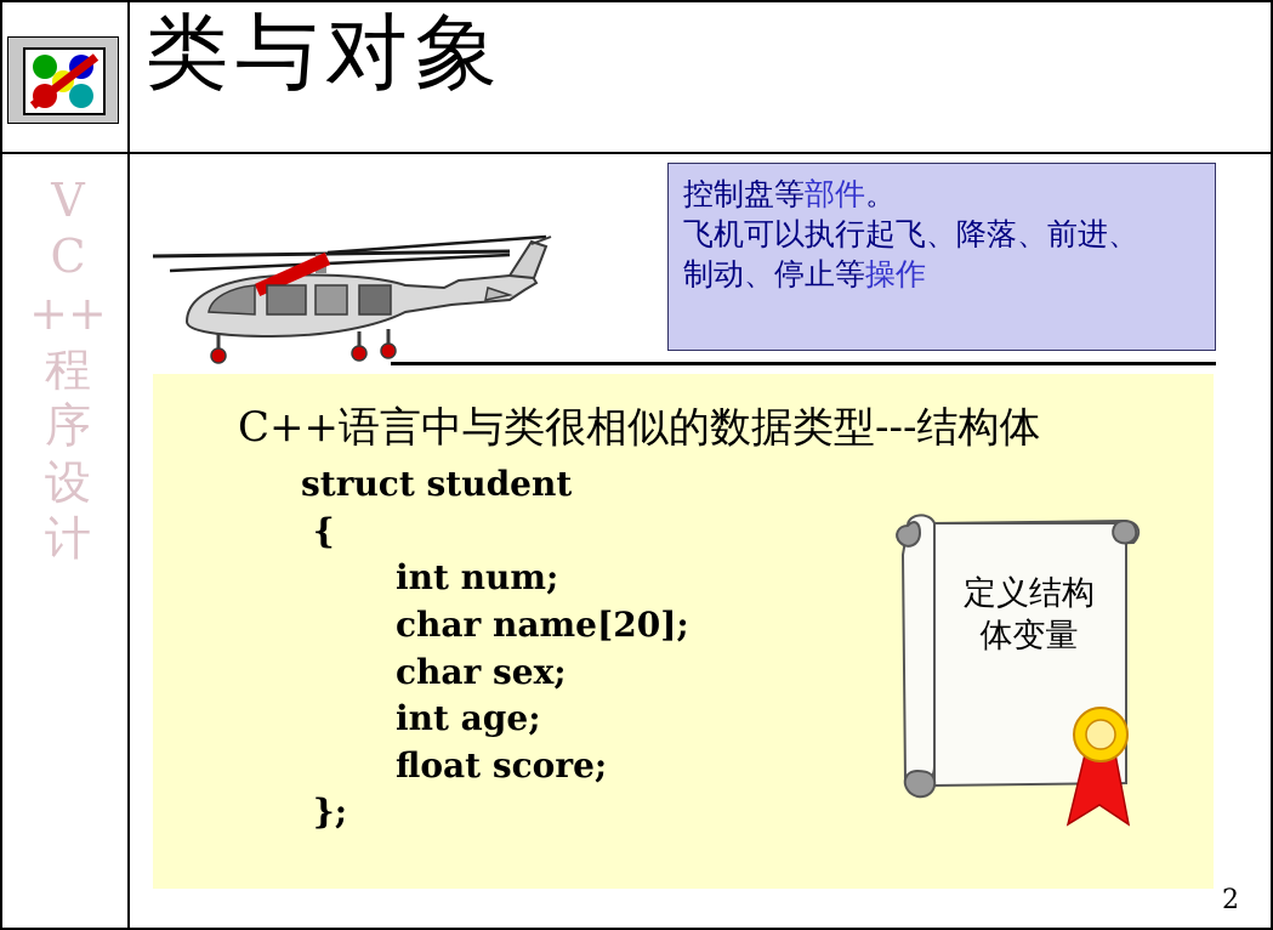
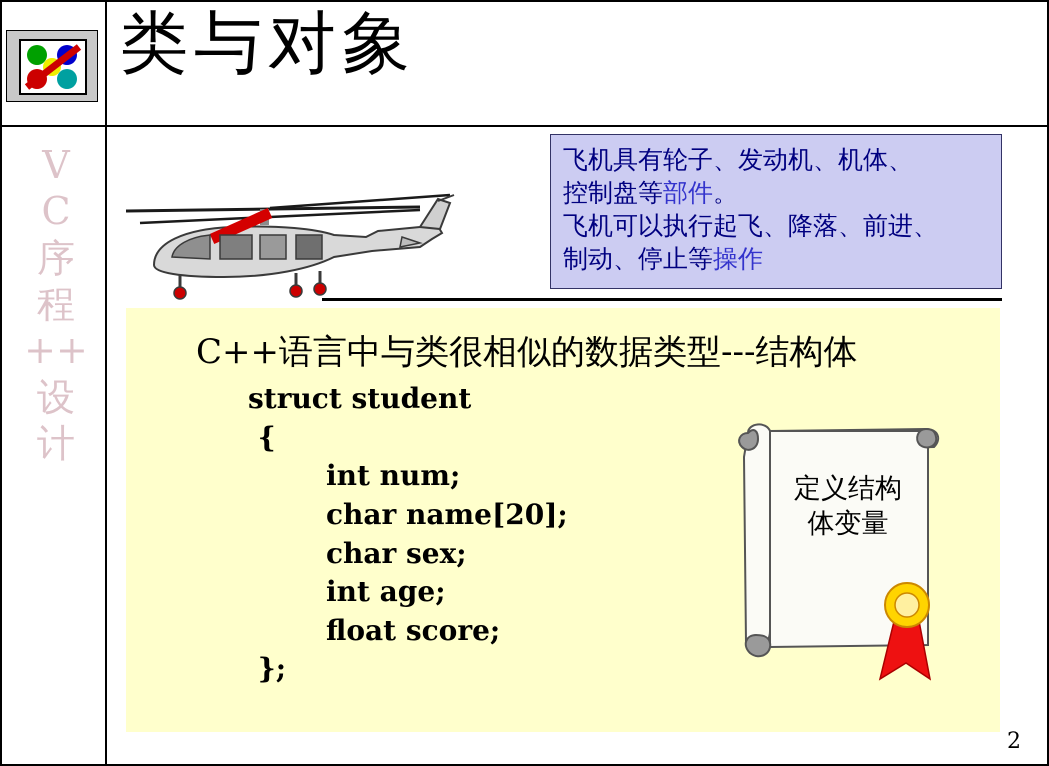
  类与对象
  V
  C
- ++
+ 序
  程
- 序
+ ++
  设
  计
+ 飞机具有轮子、发动机、机体、
  控制盘等部件。
  飞机可以执行起飞、降落、前进、
  制动、停止等操作
  C++语言中与类很相似的数据类型---结构体
  struct student
  {
  int num;
  char name[20];
  char sex;
  int age;
  float score;
  };
  定义结构体变量
  2
